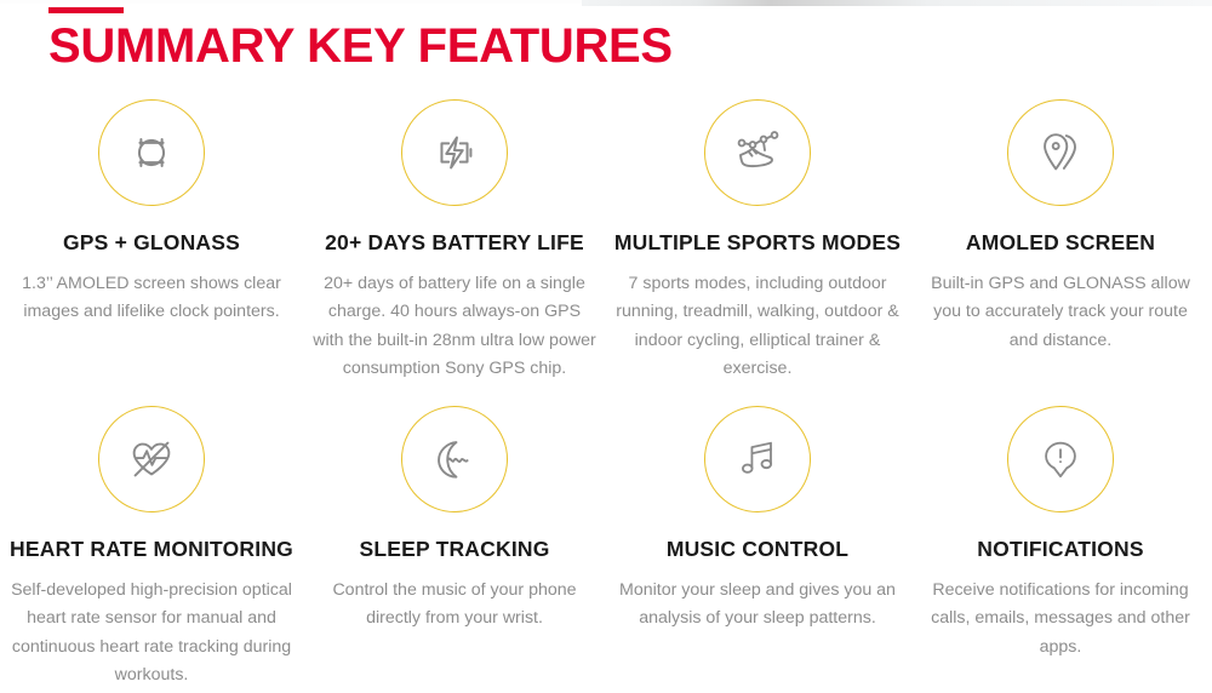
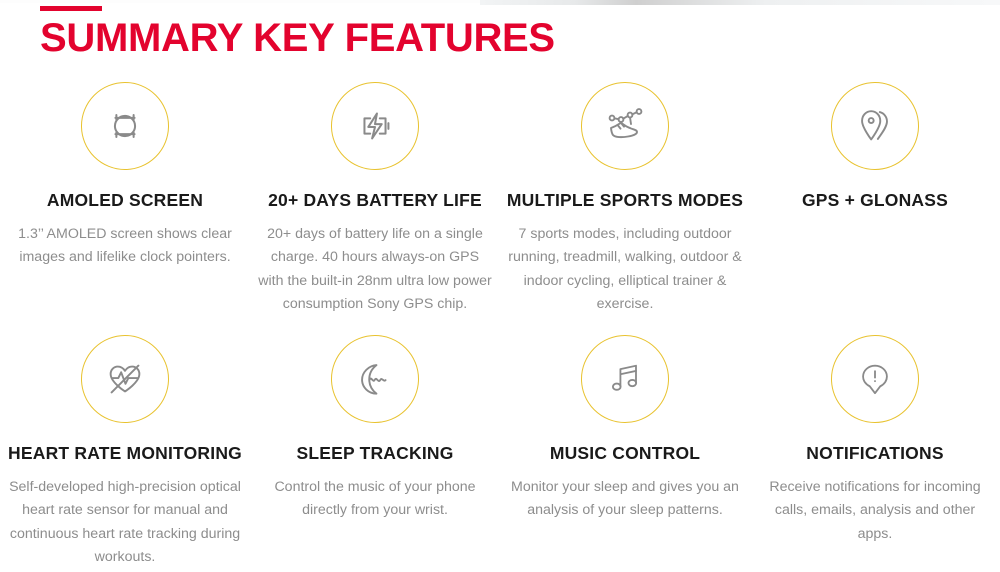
  SUMMARY KEY FEATURES
- GPS + GLONASS
+ AMOLED SCREEN
  1.3’’ AMOLED screen shows clear images and lifelike clock pointers.
  20+ DAYS BATTERY LIFE
  20+ days of battery life on a single charge. 40 hours always-on GPS with the built-in 28nm ultra low power consumption Sony GPS chip.
  MULTIPLE SPORTS MODES
  7 sports modes, including outdoor running, treadmill, walking, outdoor & indoor cycling, elliptical trainer & exercise.
- AMOLED SCREEN
+ GPS + GLONASS
- Built-in GPS and GLONASS allow you to accurately track your route and distance.
  HEART RATE MONITORING
  Self-developed high-precision optical heart rate sensor for manual and continuous heart rate tracking during workouts.
  SLEEP TRACKING
  Control the music of your phone directly from your wrist.
  MUSIC CONTROL
  Monitor your sleep and gives you an analysis of your sleep patterns.
  NOTIFICATIONS
- Receive notifications for incoming calls, emails, messages and other apps.
+ Receive notifications for incoming calls, emails, analysis and other apps.
